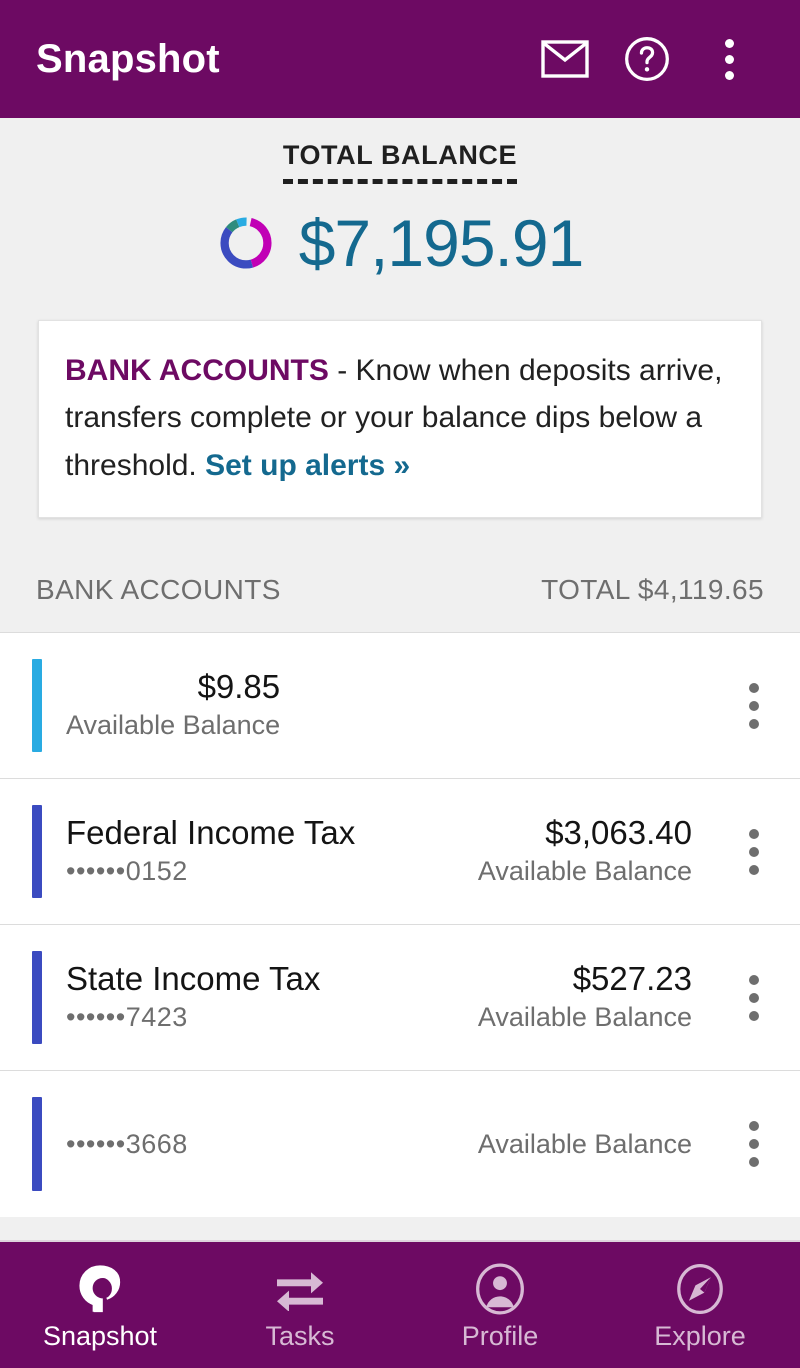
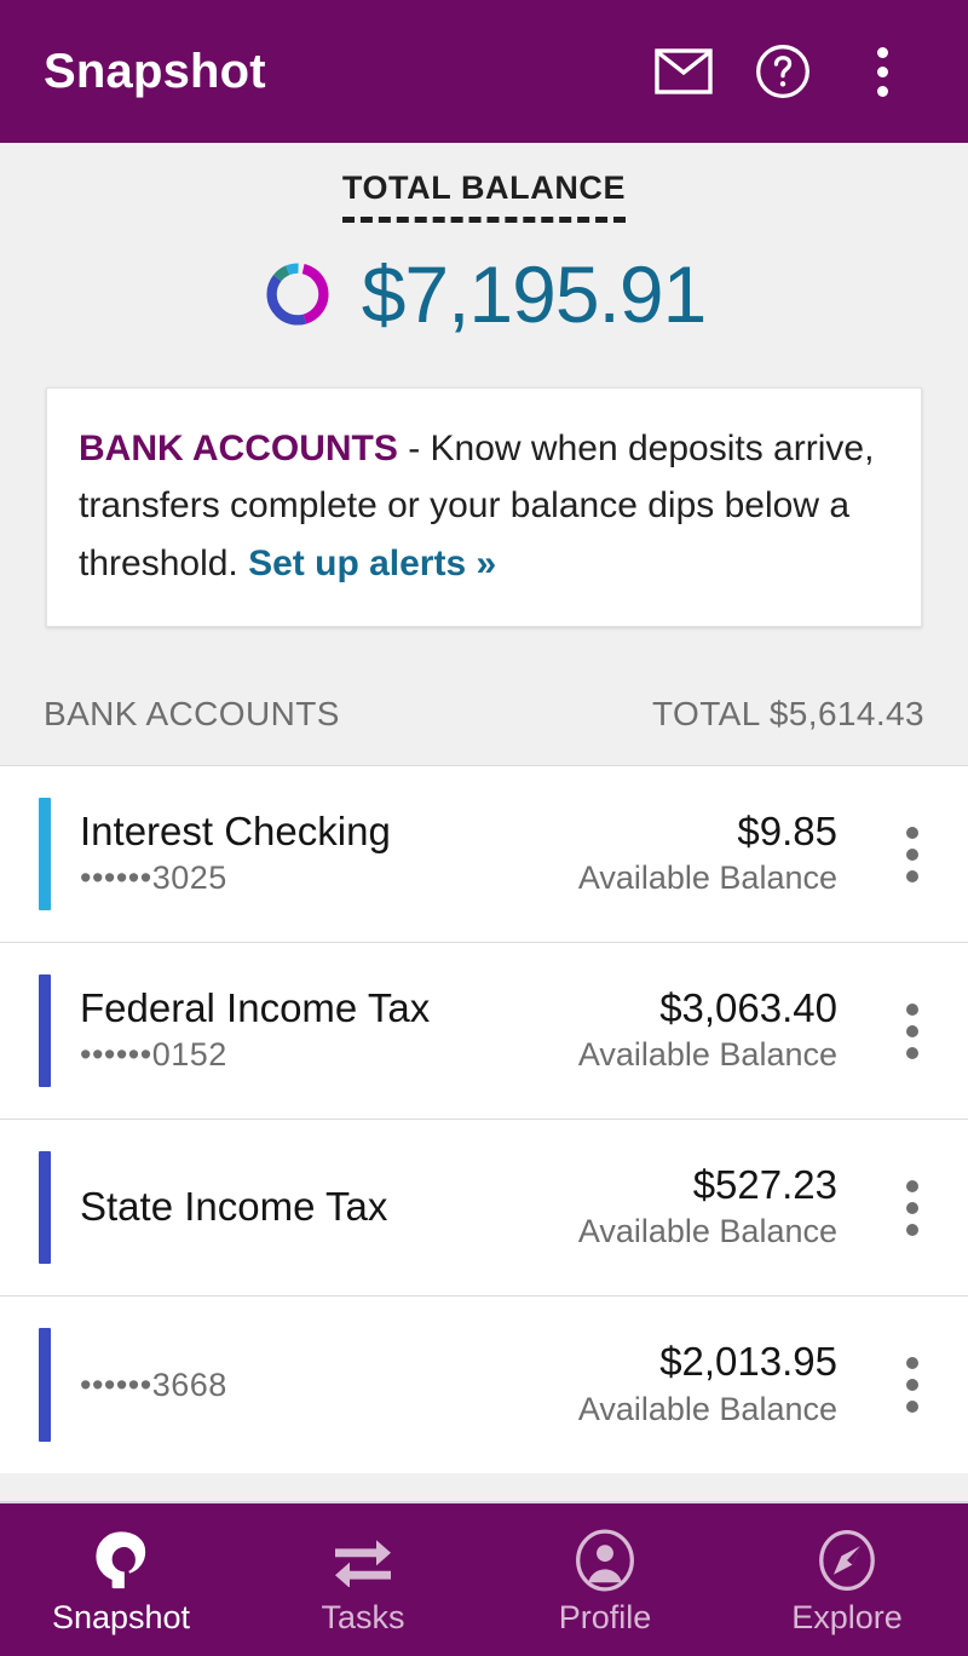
  Snapshot
  TOTAL BALANCE
  $7,195.91
  BANK ACCOUNTS - Know when deposits arrive, transfers complete or your balance dips below a threshold. Set up alerts »
  BANK ACCOUNTS
- TOTAL $4,119.65
+ TOTAL $5,614.43
+ Interest Checking
+ ••••••3025
  $9.85
  Available Balance
  Federal Income Tax
  ••••••0152
  $3,063.40
  Available Balance
  State Income Tax
- ••••••7423
  $527.23
  Available Balance
  ••••••3668
+ $2,013.95
  Available Balance
  Snapshot
  Tasks
  Profile
  Explore
